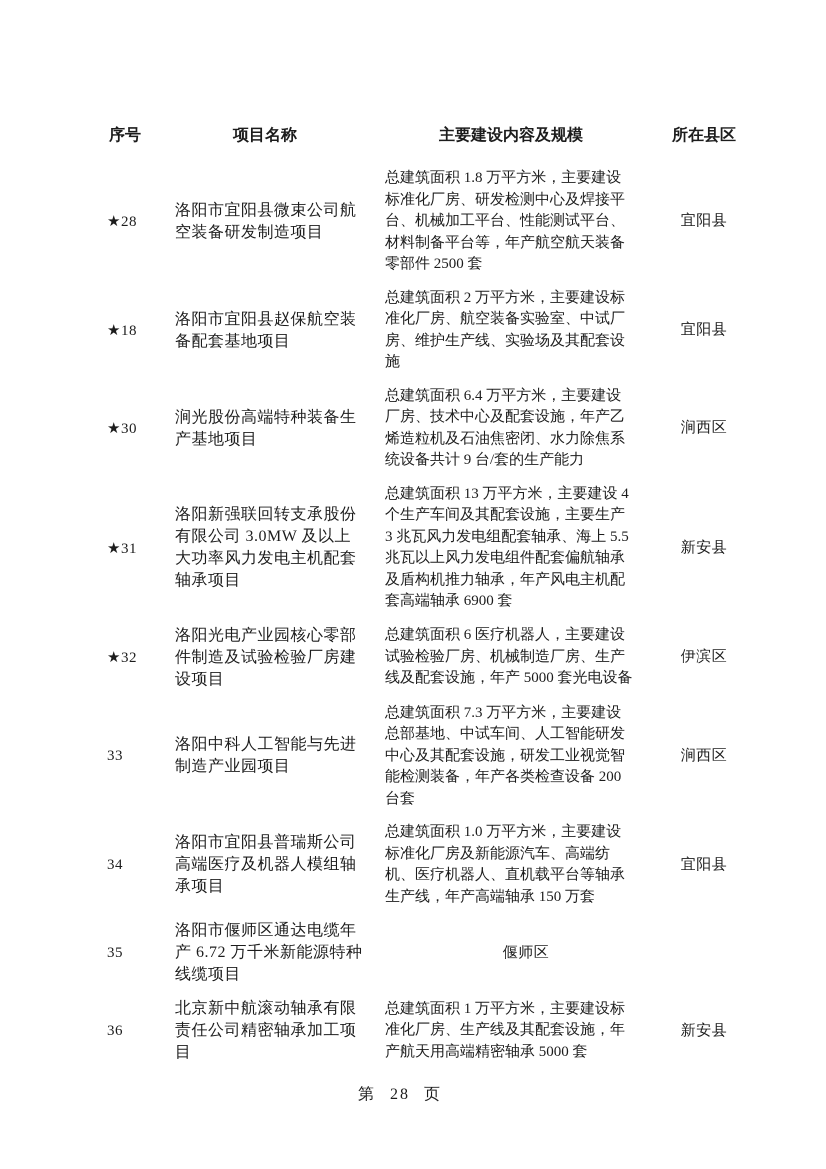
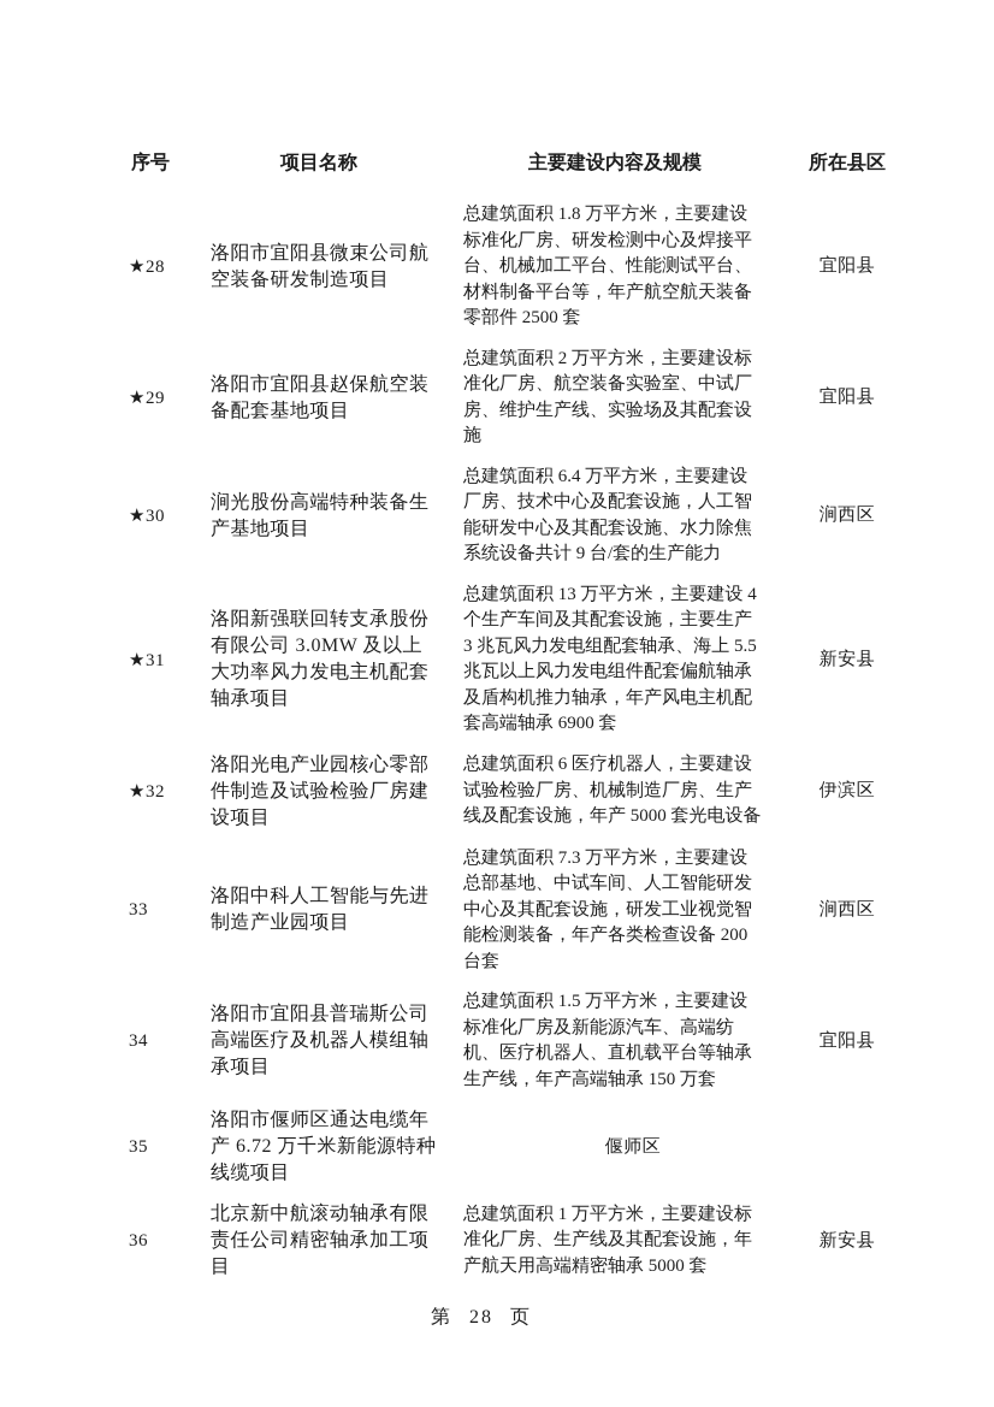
  序号
  项目名称
  主要建设内容及规模
  所在县区
  ★28
  洛阳市宜阳县微束公司航空装备研发制造项目
  总建筑面积 1.8 万平方米，主要建设标准化厂房、研发检测中心及焊接平台、机械加工平台、性能测试平台、材料制备平台等，年产航空航天装备零部件 2500 套
  宜阳县
- ★18
+ ★29
  洛阳市宜阳县赵保航空装备配套基地项目
  总建筑面积 2 万平方米，主要建设标准化厂房、航空装备实验室、中试厂房、维护生产线、实验场及其配套设施
  宜阳县
  ★30
  涧光股份高端特种装备生产基地项目
- 总建筑面积 6.4 万平方米，主要建设厂房、技术中心及配套设施，年产乙烯造粒机及石油焦密闭、水力除焦系统设备共计 9 台/套的生产能力
+ 总建筑面积 6.4 万平方米，主要建设厂房、技术中心及配套设施，人工智能研发中心及其配套设施、水力除焦系统设备共计 9 台/套的生产能力
  涧西区
  ★31
  洛阳新强联回转支承股份有限公司 3.0MW 及以上大功率风力发电主机配套轴承项目
  总建筑面积 13 万平方米，主要建设 4 个生产车间及其配套设施，主要生产 3 兆瓦风力发电组配套轴承、海上 5.5 兆瓦以上风力发电组件配套偏航轴承及盾构机推力轴承，年产风电主机配套高端轴承 6900 套
  新安县
  ★32
  洛阳光电产业园核心零部件制造及试验检验厂房建设项目
  总建筑面积 6 医疗机器人，主要建设试验检验厂房、机械制造厂房、生产线及配套设施，年产 5000 套光电设备
  伊滨区
  33
  洛阳中科人工智能与先进制造产业园项目
  总建筑面积 7.3 万平方米，主要建设总部基地、中试车间、人工智能研发中心及其配套设施，研发工业视觉智能检测装备，年产各类检查设备 200 台套
  涧西区
  34
  洛阳市宜阳县普瑞斯公司高端医疗及机器人模组轴承项目
- 总建筑面积 1.0 万平方米，主要建设标准化厂房及新能源汽车、高端纺机、医疗机器人、直机载平台等轴承生产线，年产高端轴承 150 万套
+ 总建筑面积 1.5 万平方米，主要建设标准化厂房及新能源汽车、高端纺机、医疗机器人、直机载平台等轴承生产线，年产高端轴承 150 万套
  宜阳县
  35
  洛阳市偃师区通达电缆年产 6.72 万千米新能源特种线缆项目
  偃师区
  36
  北京新中航滚动轴承有限责任公司精密轴承加工项目
  总建筑面积 1 万平方米，主要建设标准化厂房、生产线及其配套设施，年产航天用高端精密轴承 5000 套
  新安县
  第 28 页
